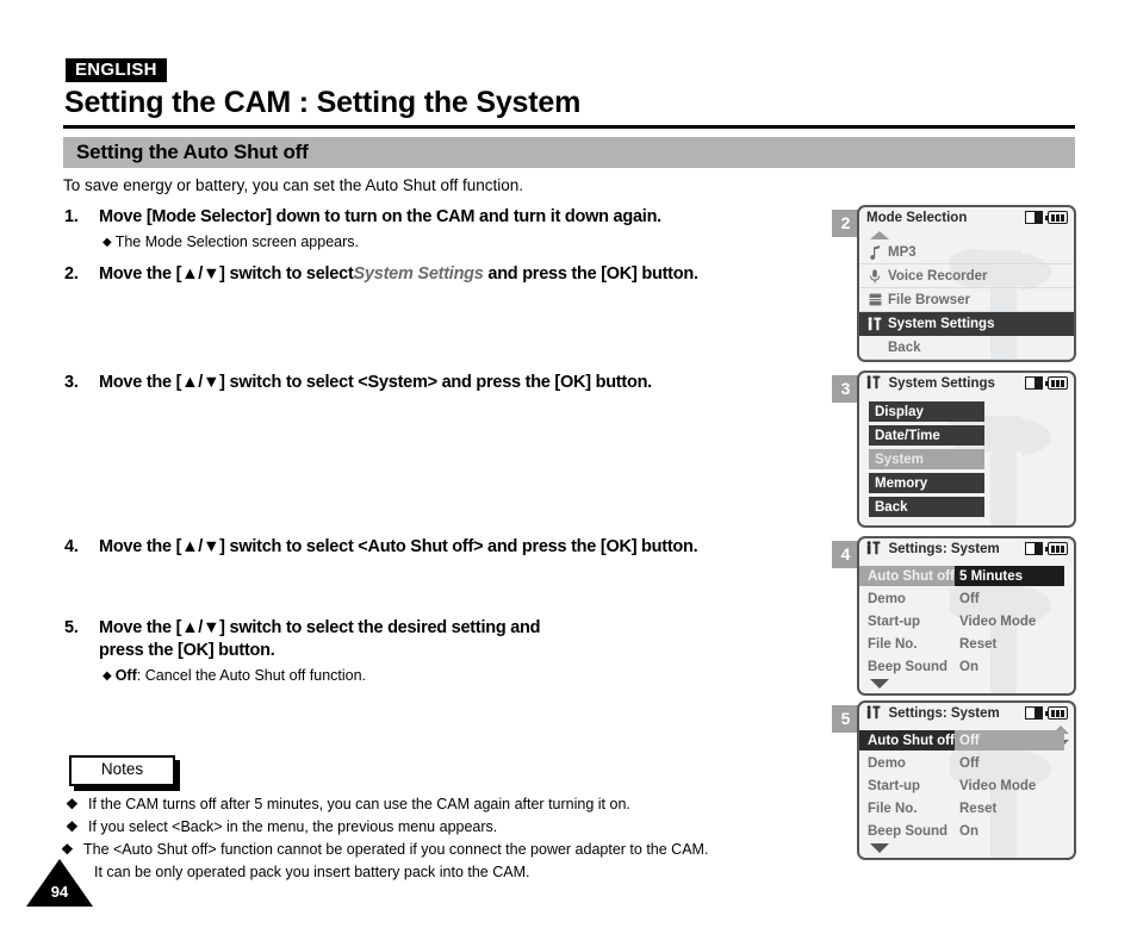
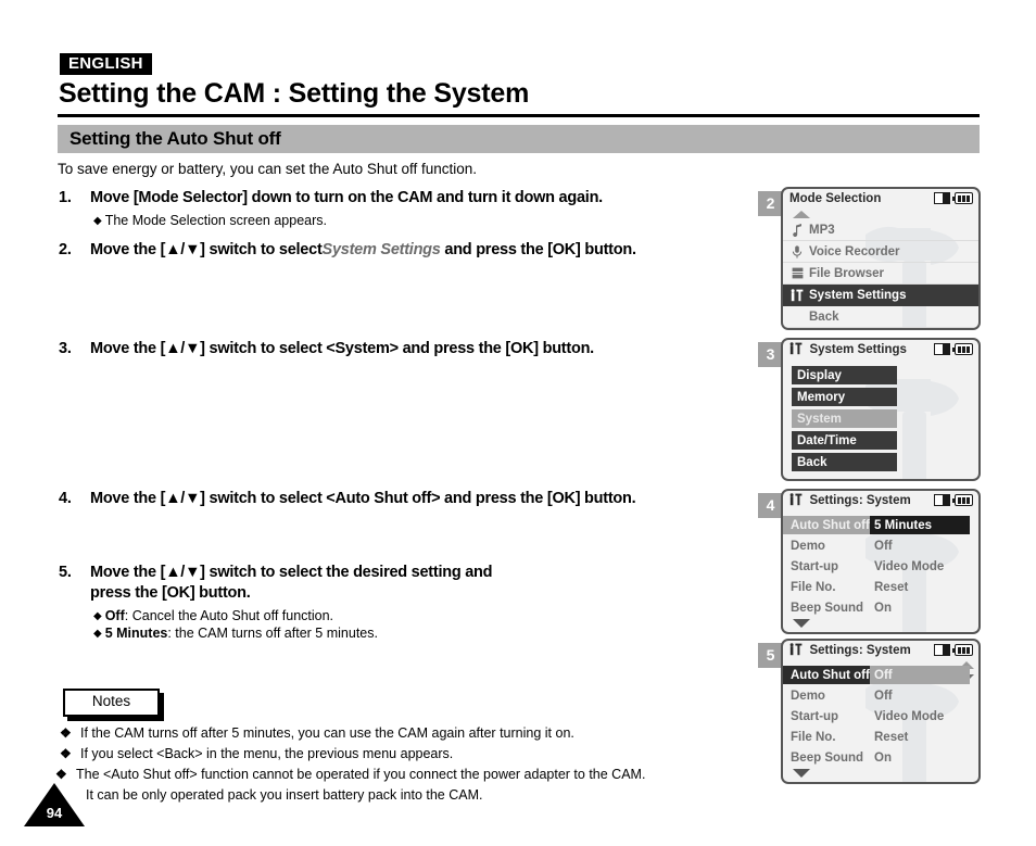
  ENGLISH
  Setting the CAM : Setting the System
  Setting the Auto Shut off
  To save energy or battery, you can set the Auto Shut off function.
  1. Move [Mode Selector] down to turn on the CAM and turn it down again.
  ◆ The Mode Selection screen appears.
  2. Move the [▲/▼] switch to select System Settings and press the [OK] button.
  3. Move the [▲/▼] switch to select <System> and press the [OK] button.
  4. Move the [▲/▼] switch to select <Auto Shut off> and press the [OK] button.
  5. Move the [▲/▼] switch to select the desired setting and
  press the [OK] button.
  ◆ Off: Cancel the Auto Shut off function.
+ ◆ 5 Minutes: the CAM turns off after 5 minutes.
  Notes
  ❖
  If the CAM turns off after 5 minutes, you can use the CAM again after turning it on.
  ❖
  If you select <Back> in the menu, the previous menu appears.
  ❖
  The <Auto Shut off> function cannot be operated if you connect the power adapter to the CAM.
  It can be only operated pack you insert battery pack into the CAM.
  94
  2
  Mode Selection
  MP3
  Voice Recorder
  File Browser
  System Settings
  Back
  3
  System Settings
  Display
- Date/Time
+ Memory
  System
- Memory
+ Date/Time
  Back
  4
  Settings: System
  Auto Shut off
  5 Minutes
  Demo
  Off
  Start-up
  Video Mode
  File No.
  Reset
  Beep Sound
  On
  5
  Settings: System
  Auto Shut off
  Off
  Demo
  Off
  Start-up
  Video Mode
  File No.
  Reset
  Beep Sound
  On
